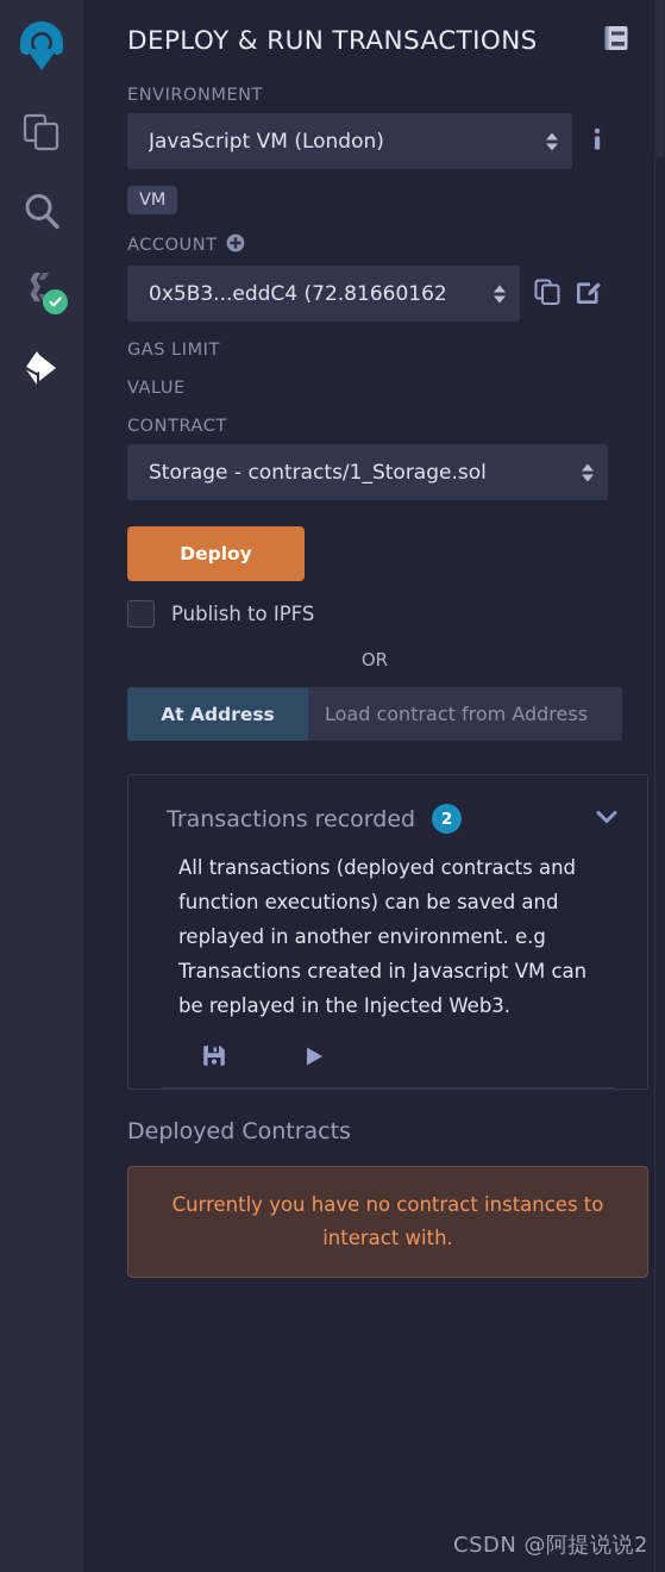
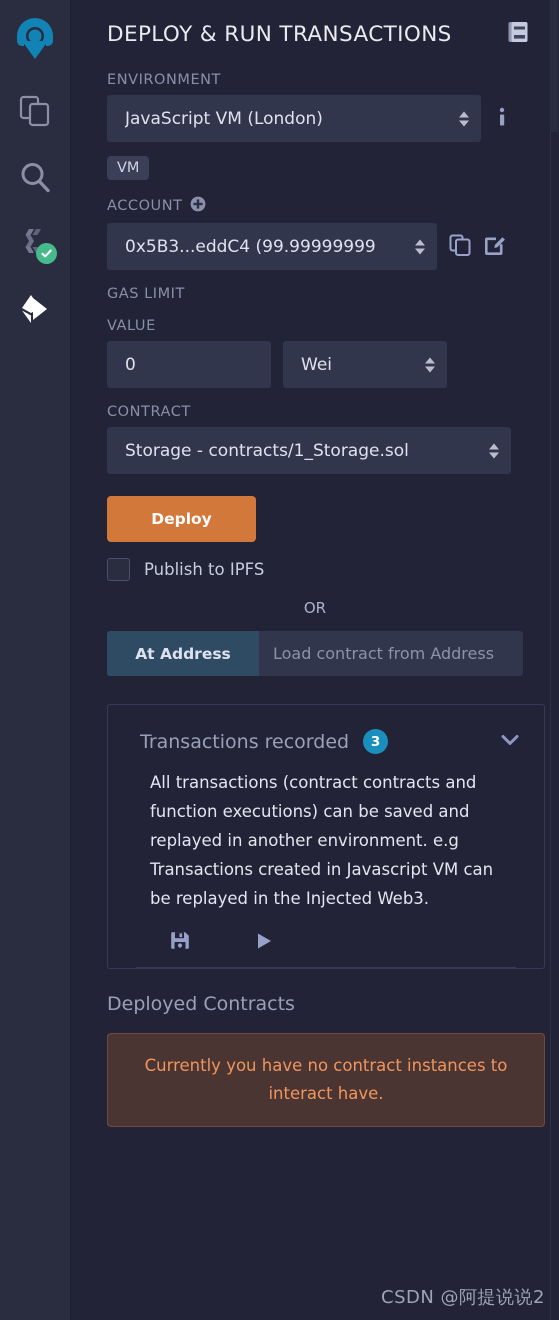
  DEPLOY & RUN TRANSACTIONS
  ENVIRONMENT
  JavaScript VM (London)
  VM
  ACCOUNT
- 0x5B3...eddC4 (72.81660162
+ 0x5B3...eddC4 (99.99999999
  GAS LIMIT
  VALUE
+ 0
+ Wei
  CONTRACT
  Storage - contracts/1_Storage.sol
  Deploy
  Publish to IPFS
  OR
  At Address
  Load contract from Address
  Transactions recorded
- 2
+ 3
- All transactions (deployed contracts and function executions) can be saved and replayed in another environment. e.g Transactions created in Javascript VM can be replayed in the Injected Web3.
+ All transactions (contract contracts and function executions) can be saved and replayed in another environment. e.g Transactions created in Javascript VM can be replayed in the Injected Web3.
  Deployed Contracts
- Currently you have no contract instances to interact with.
+ Currently you have no contract instances to interact have.
  CSDN @阿提说说2
